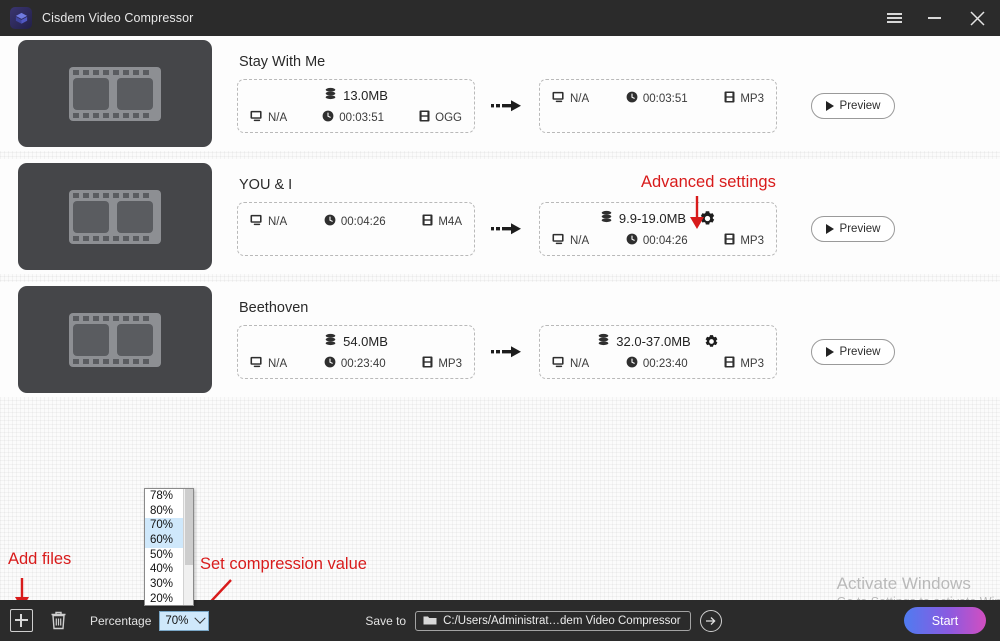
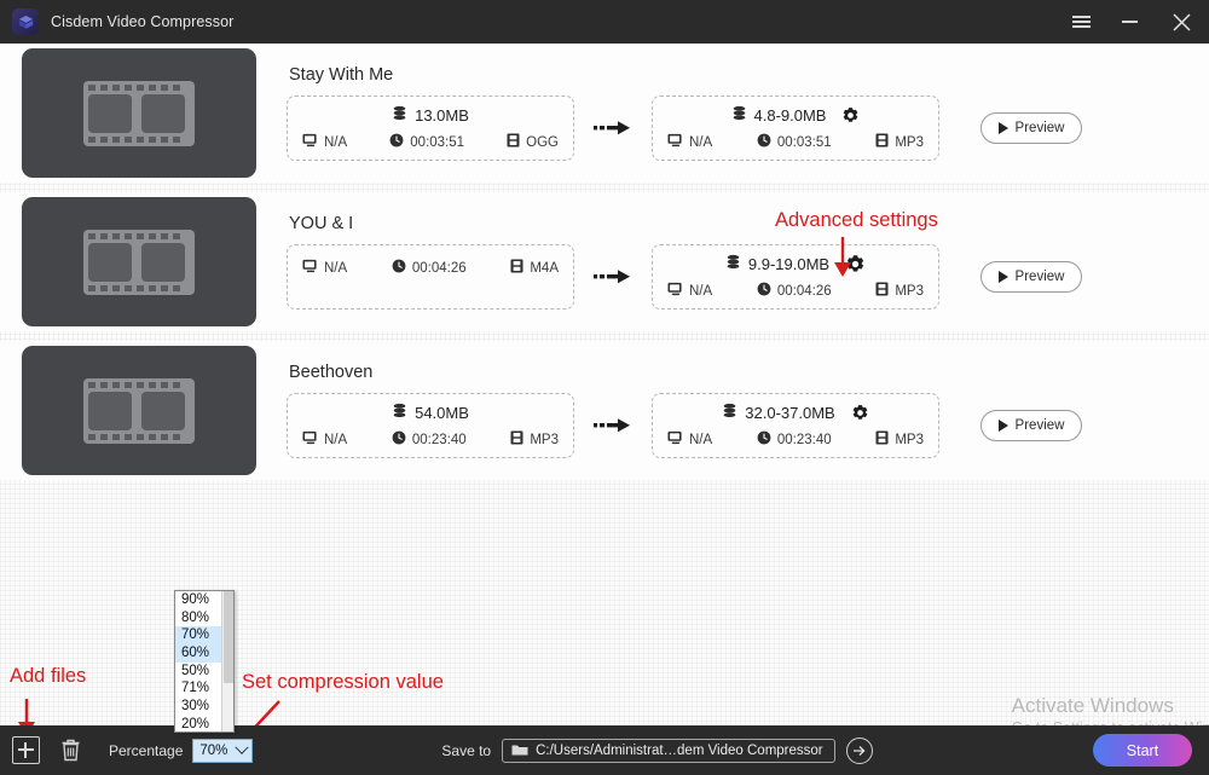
  Cisdem Video Compressor
  Stay With Me
  13.0MB
  N/A
  00:03:51
  OGG
+ 4.8-9.0MB
  N/A
  00:03:51
  MP3
  Preview
  YOU & I
  N/A
  00:04:26
  M4A
  9.9-19.0MB
  N/A
  00:04:26
  MP3
  Preview
  Beethoven
  54.0MB
  N/A
  00:23:40
  MP3
  32.0-37.0MB
  N/A
  00:23:40
  MP3
  Preview
  Advanced settings
  Add files
  Set compression value
- 78%
+ 90%
  80%
  70%
  60%
  50%
- 40%
+ 71%
  30%
  20%
  Activate Windows
  Percentage
  70%
  Save to
  C:/Users/Administrat…dem Video Compressor
  Start
